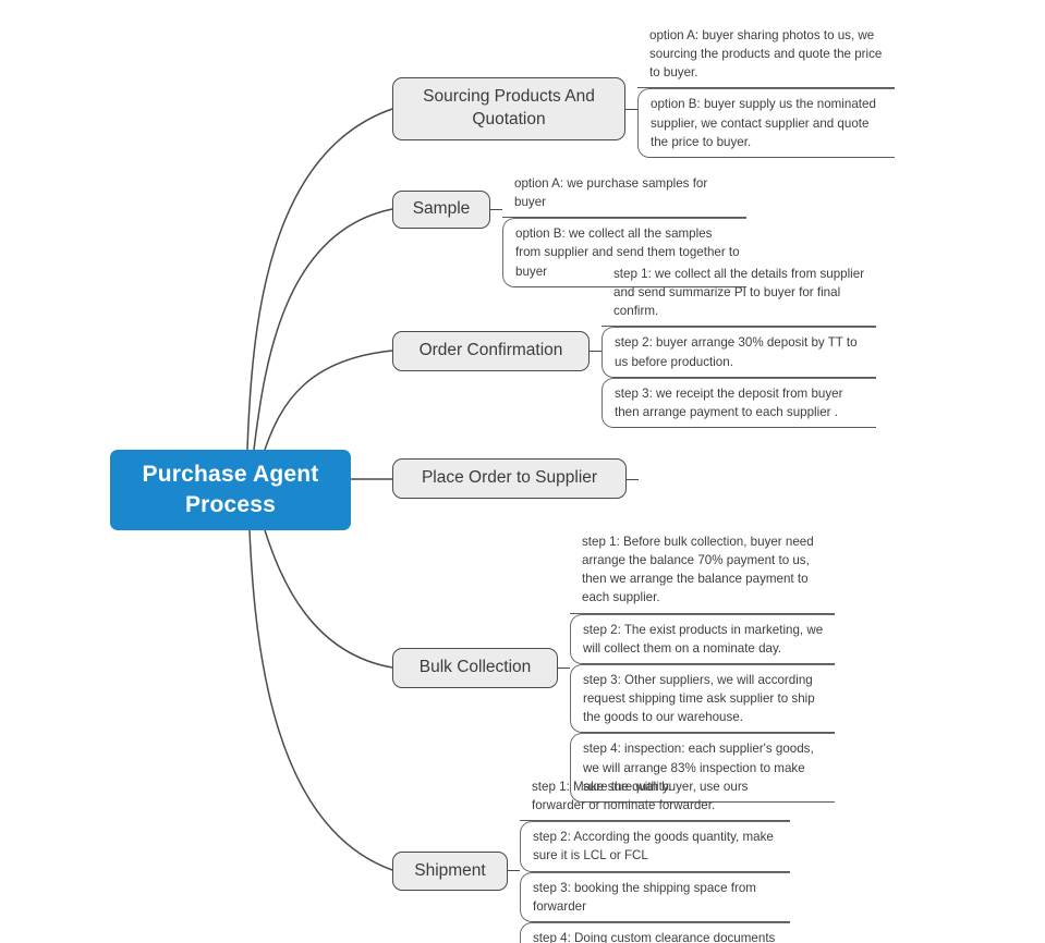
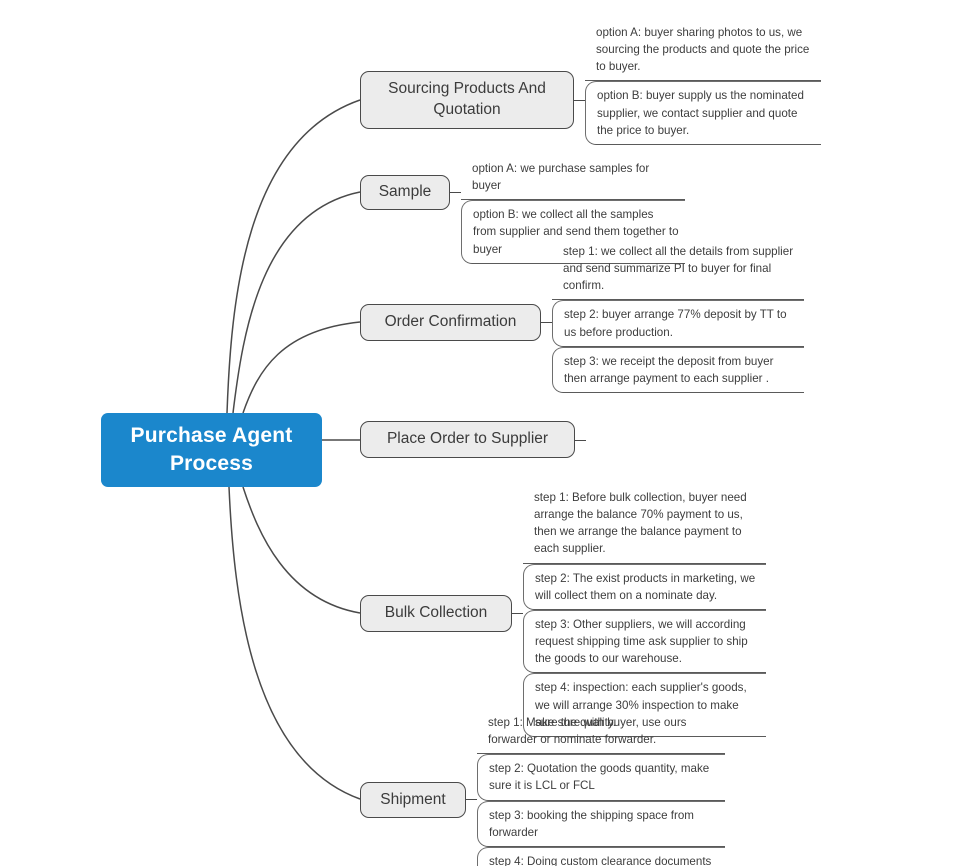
  Purchase Agent Process
  Sourcing Products And Quotation
  option A: buyer sharing photos to us, we sourcing the products and quote the price to buyer.
  option B: buyer supply us the nominated supplier, we contact supplier and quote the price to buyer.
  Sample
  option A: we purchase samples for buyer
  option B: we collect all the samples from supplier and send them together to buyer
  Order Confirmation
  step 1: we collect all the details from supplier and send summarize PI to buyer for final confirm.
- step 2: buyer arrange 30% deposit by TT to us before production.
+ step 2: buyer arrange 77% deposit by TT to us before production.
  step 3: we receipt the deposit from buyer then arrange payment to each supplier .
  Place Order to Supplier
  Bulk Collection
  step 1: Before bulk collection, buyer need arrange the balance 70% payment to us, then we arrange the balance payment to each supplier.
  step 2: The exist products in marketing, we will collect them on a nominate day.
  step 3: Other suppliers, we will according request shipping time ask supplier to ship the goods to our warehouse.
- step 4: inspection: each supplier's goods, we will arrange 83% inspection to make sure the quality.
+ step 4: inspection: each supplier's goods, we will arrange 30% inspection to make sure the quality.
  Shipment
  step 1: Make sure with buyer, use ours forwarder or nominate forwarder.
- step 2: According the goods quantity, make sure it is LCL or FCL
+ step 2: Quotation the goods quantity, make sure it is LCL or FCL
  step 3: booking the shipping space from forwarder
  step 4: Doing custom clearance documents
